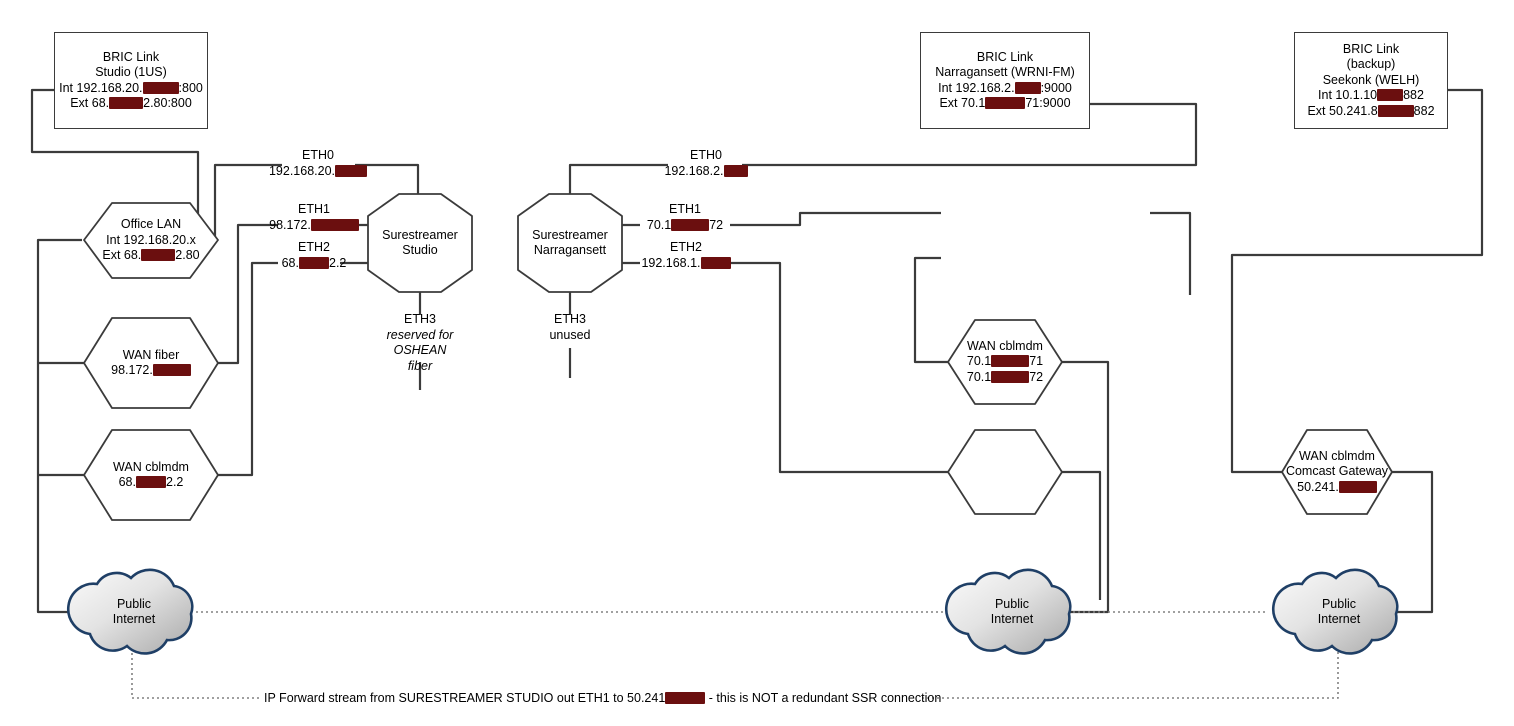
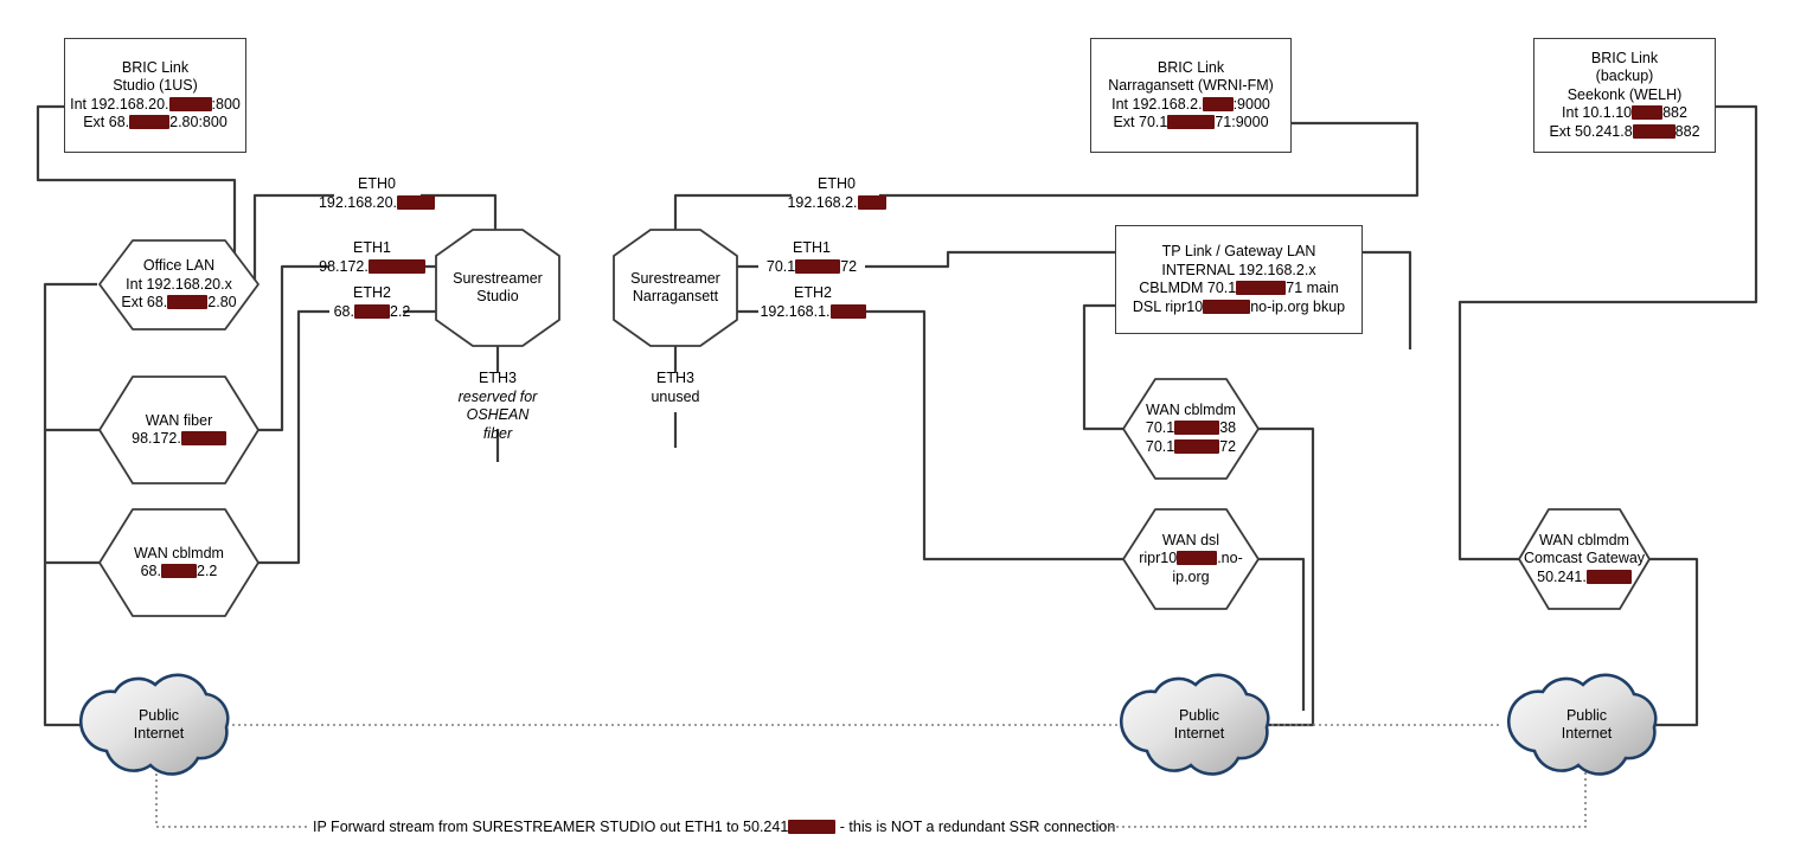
  BRIC Link
  Studio (1US)
  Int 192.168.20. :800
  Ext 68. 2.80:800
  BRIC Link
  Narragansett (WRNI-FM)
  Int 192.168.2. :9000
  Ext 70.1 71:9000
  BRIC Link
  (backup)
  Seekonk (WELH)
  Int 10.1.10 882
  Ext 50.241.8 882
+ TP Link / Gateway LAN
+ INTERNAL 192.168.2.x
+ CBLMDM 70.1 71 main
+ DSL ripr10 no-ip.org bkup
  Office LAN
  Int 192.168.20.x
  Ext 68. 2.80
  WAN fiber
  98.172.
  WAN cblmdm
  68. 2.2
  WAN cblmdm
- 70.1 71
+ 70.1 38
  70.1 72
+ WAN dsl
+ ripr10 .no-
+ ip.org
  WAN cblmdm
  Comcast Gateway
  50.241.
  Surestreamer
  Studio
  Surestreamer
  Narragansett
  Public
  Internet
  Public
  Internet
  Public
  Internet
  ETH0
  192.168.20.
  ETH1
  98.172.
  ETH2
  68. 2.2
  ETH3
  reserved for
  OSHEAN
  fiber
  ETH0
  192.168.2.
  ETH1
  70.1 72
  ETH2
  192.168.1.
  ETH3
  unused
  IP Forward stream from SURESTREAMER STUDIO out ETH1 to 50.241 - this is NOT a redundant SSR connection
